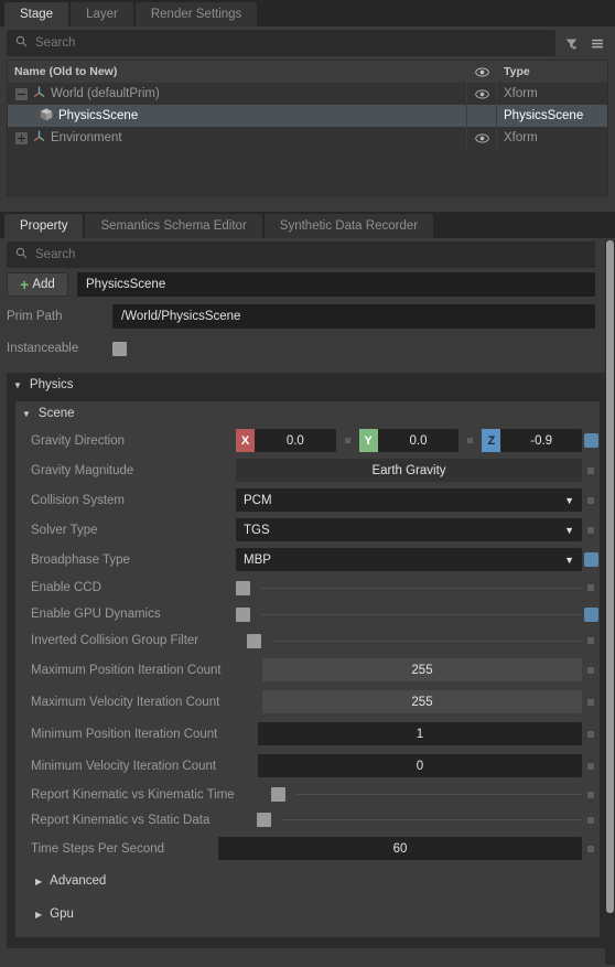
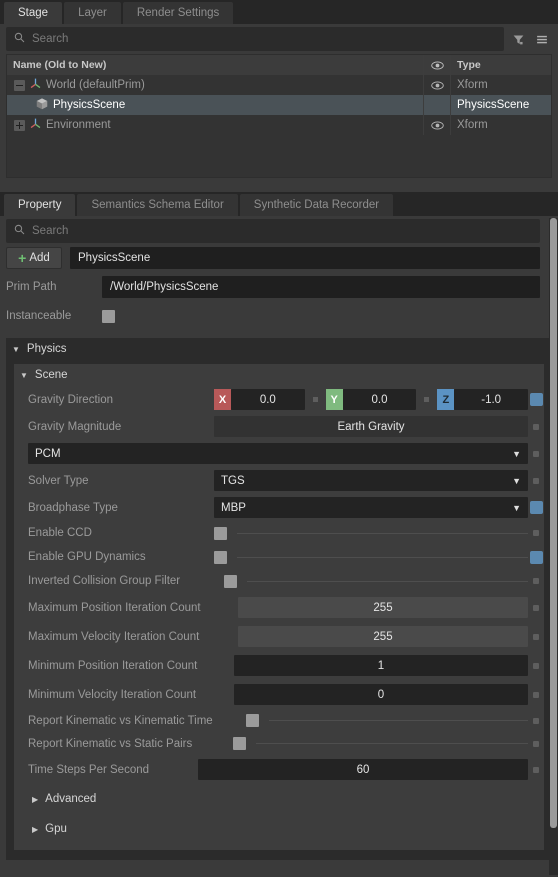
  Stage
  Layer
  Render Settings
  Search
  Name (Old to New)
  Type
  World (defaultPrim)
  Xform
  PhysicsScene
  PhysicsScene
  Environment
  Xform
  Property
  Semantics Schema Editor
  Synthetic Data Recorder
  Search
  +
  Add
  PhysicsScene
  Prim Path
  /World/PhysicsScene
  Instanceable
  ▼
  Physics
  ▼
  Scene
  Gravity Direction
  X
  0.0
  Y
  0.0
  Z
- -0.9
+ -1.0
  Gravity Magnitude
  Earth Gravity
- Collision System
  PCM
  ▼
  Solver Type
  TGS
  ▼
  Broadphase Type
  MBP
  ▼
  Enable CCD
  Enable GPU Dynamics
  Inverted Collision Group Filter
  Maximum Position Iteration Count
  255
  Maximum Velocity Iteration Count
  255
  Minimum Position Iteration Count
  1
  Minimum Velocity Iteration Count
  0
  Report Kinematic vs Kinematic Time
- Report Kinematic vs Static Data
+ Report Kinematic vs Static Pairs
  Time Steps Per Second
  60
  ▶
  Advanced
  ▶
  Gpu
